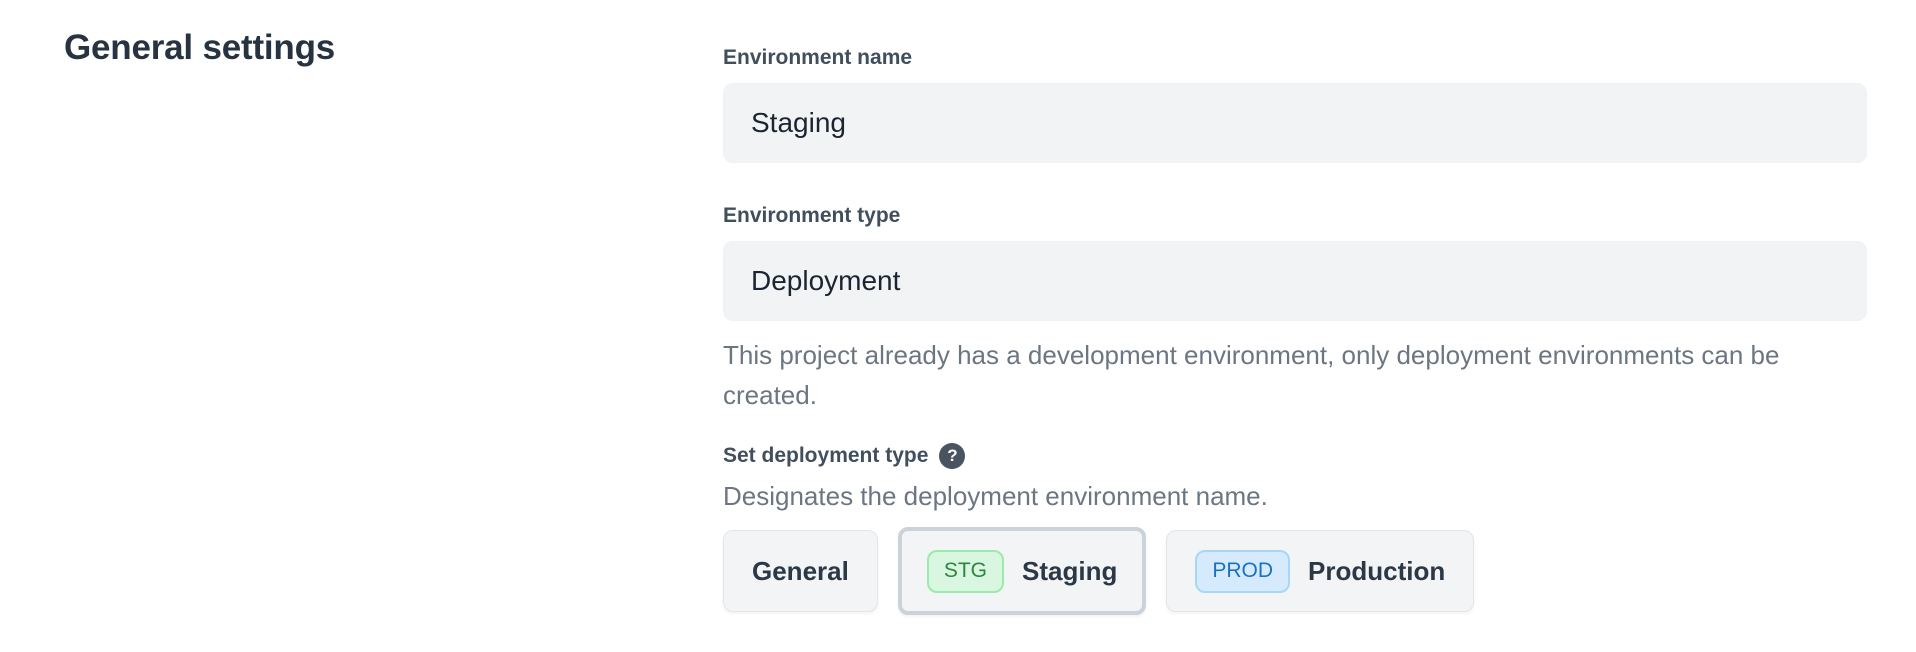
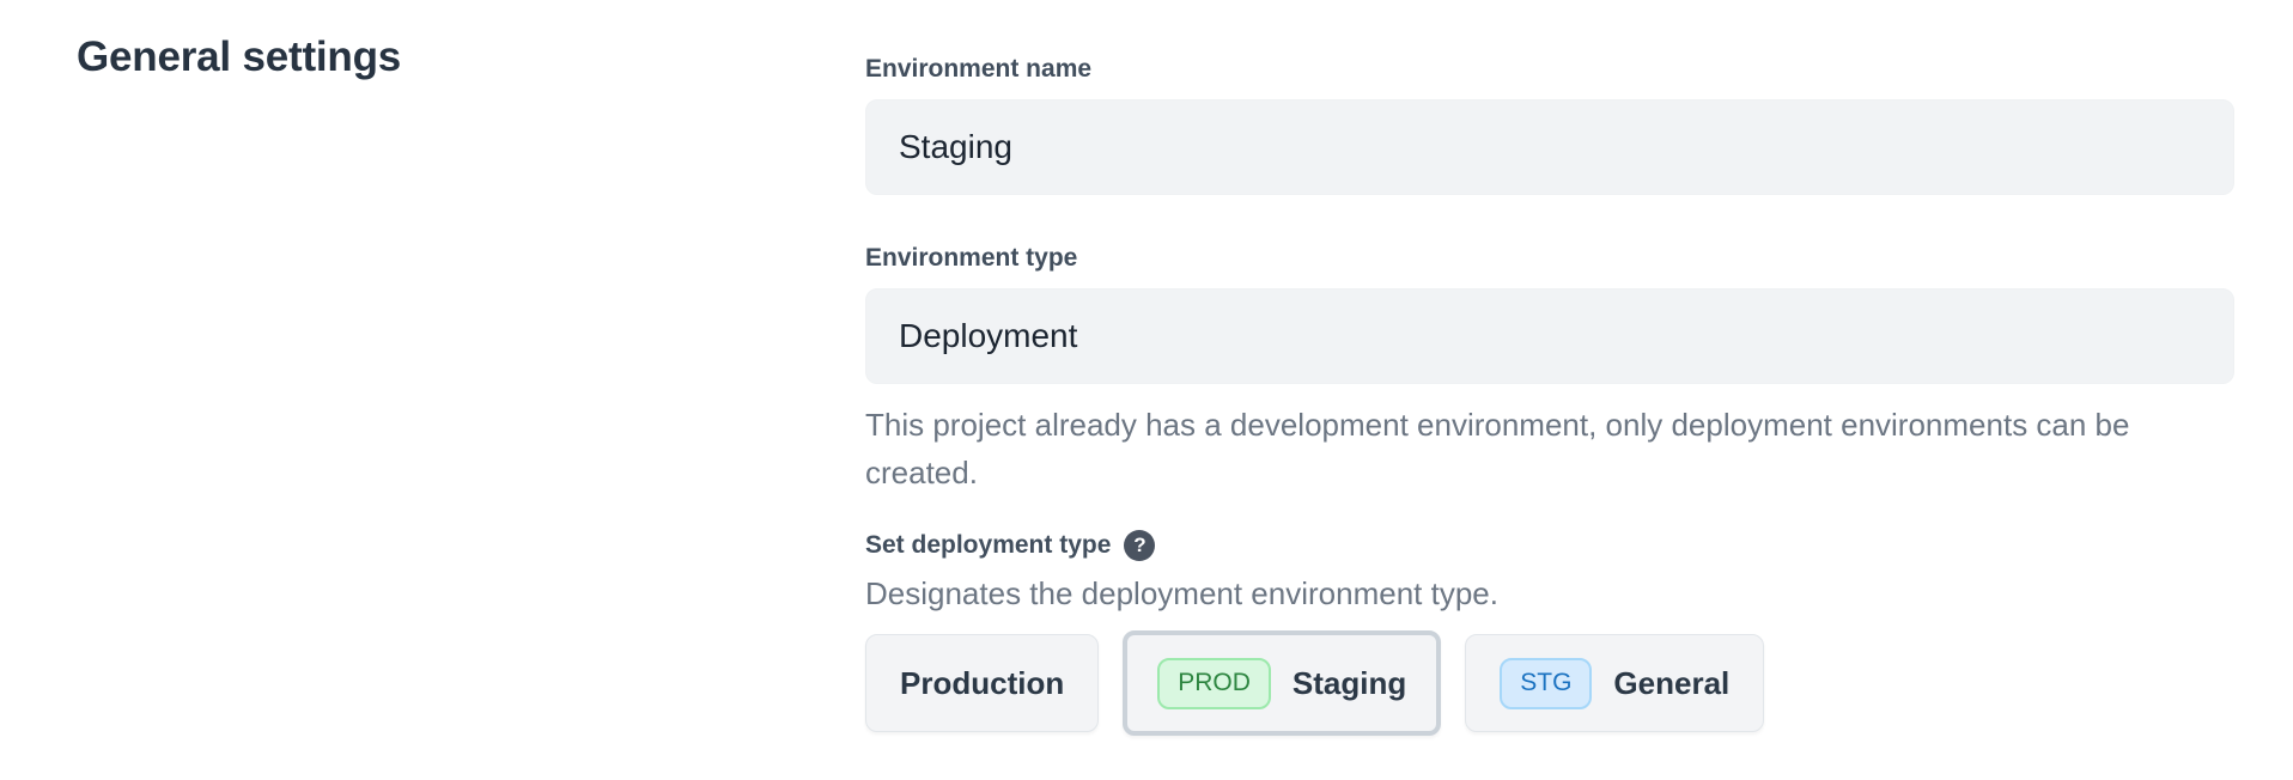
  General settings
  Environment name
  Staging
  Environment type
  Deployment
  This project already has a development environment, only deployment environments can be created.
  Set deployment type
  ?
- Designates the deployment environment name.
+ Designates the deployment environment type.
- General
+ Production
- STG
+ PROD
  Staging
- PROD
+ STG
- Production
+ General
